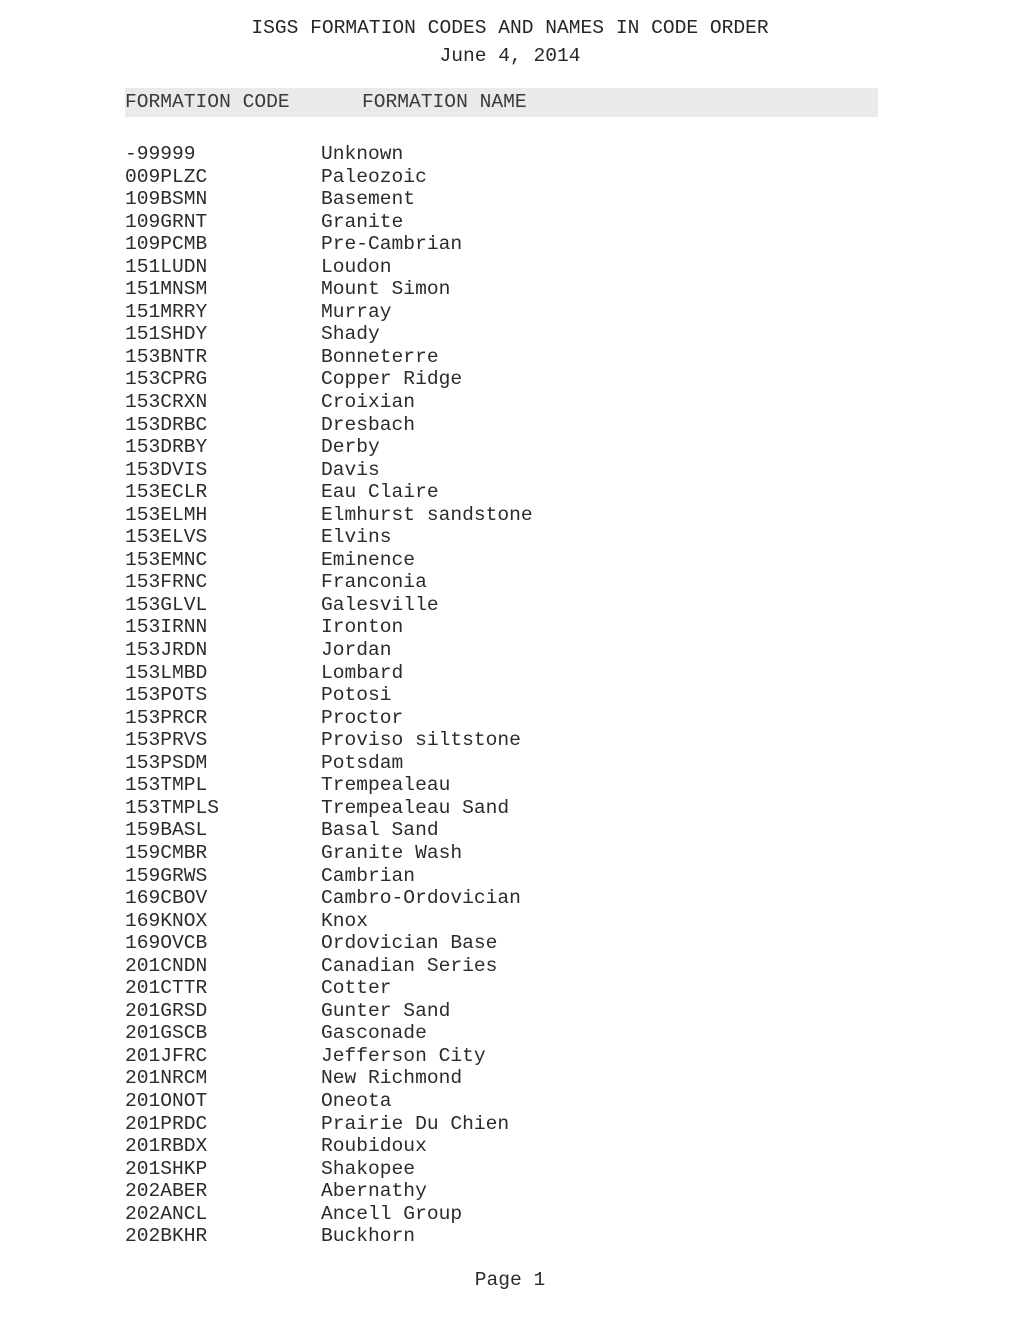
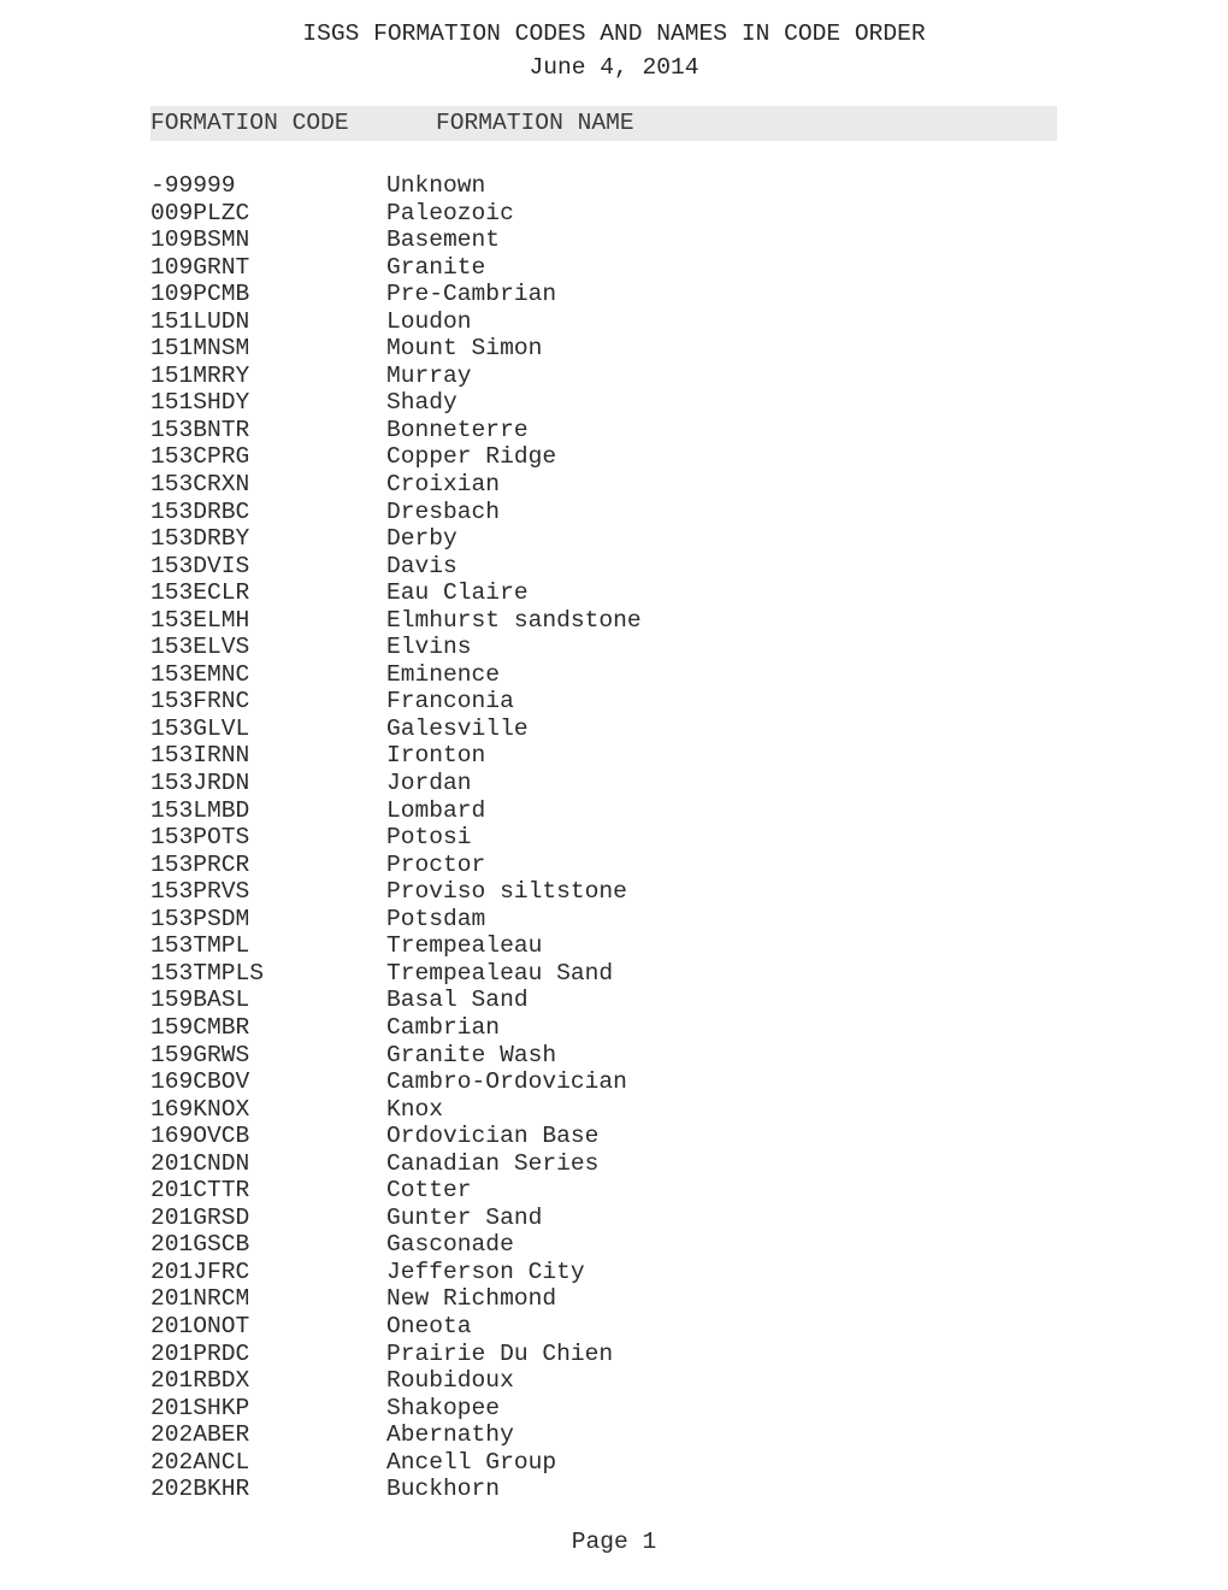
  ISGS FORMATION CODES AND NAMES IN CODE ORDER
  June 4, 2014
  FORMATION CODE
  FORMATION NAME
  -99999
  Unknown
  009PLZC
  Paleozoic
  109BSMN
  Basement
  109GRNT
  Granite
  109PCMB
  Pre-Cambrian
  151LUDN
  Loudon
  151MNSM
  Mount Simon
  151MRRY
  Murray
  151SHDY
  Shady
  153BNTR
  Bonneterre
  153CPRG
  Copper Ridge
  153CRXN
  Croixian
  153DRBC
  Dresbach
  153DRBY
  Derby
  153DVIS
  Davis
  153ECLR
  Eau Claire
  153ELMH
  Elmhurst sandstone
  153ELVS
  Elvins
  153EMNC
  Eminence
  153FRNC
  Franconia
  153GLVL
  Galesville
  153IRNN
  Ironton
  153JRDN
  Jordan
  153LMBD
  Lombard
  153POTS
  Potosi
  153PRCR
  Proctor
  153PRVS
  Proviso siltstone
  153PSDM
  Potsdam
  153TMPL
  Trempealeau
  153TMPLS
  Trempealeau Sand
  159BASL
  Basal Sand
  159CMBR
- Granite Wash
+ Cambrian
  159GRWS
- Cambrian
+ Granite Wash
  169CBOV
  Cambro-Ordovician
  169KNOX
  Knox
  169OVCB
  Ordovician Base
  201CNDN
  Canadian Series
  201CTTR
  Cotter
  201GRSD
  Gunter Sand
  201GSCB
  Gasconade
  201JFRC
  Jefferson City
  201NRCM
  New Richmond
  201ONOT
  Oneota
  201PRDC
  Prairie Du Chien
  201RBDX
  Roubidoux
  201SHKP
  Shakopee
  202ABER
  Abernathy
  202ANCL
  Ancell Group
  202BKHR
  Buckhorn
  Page 1
